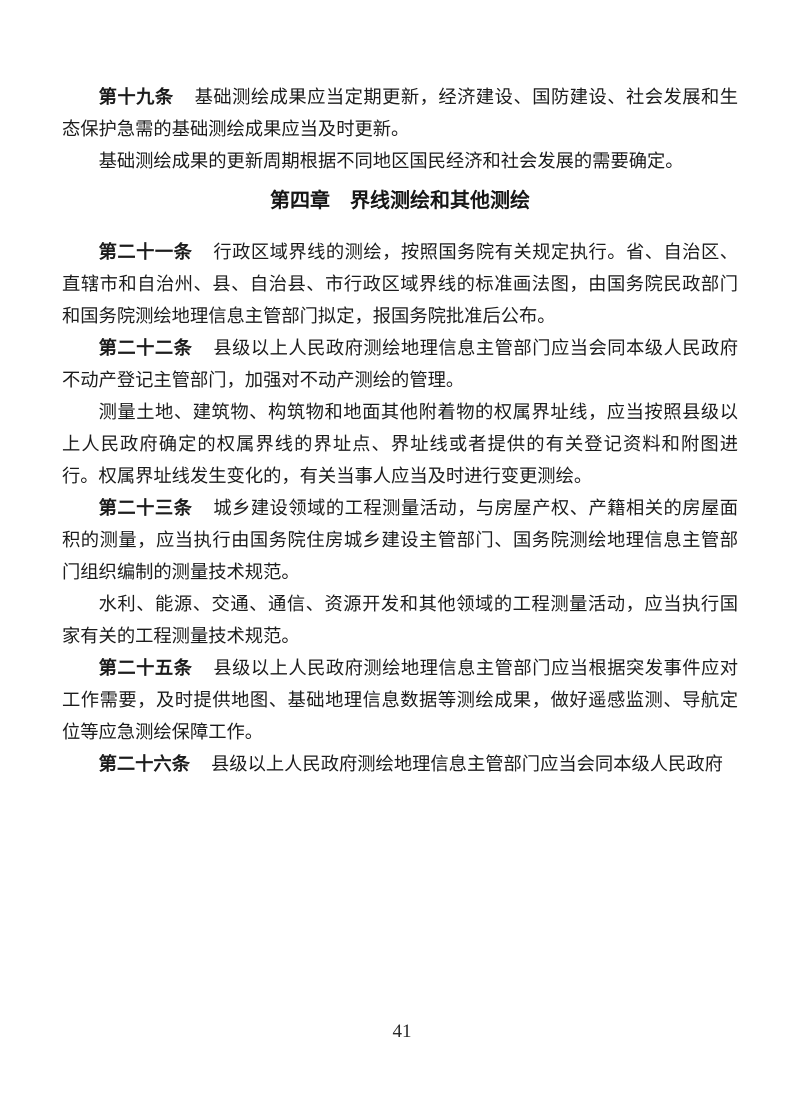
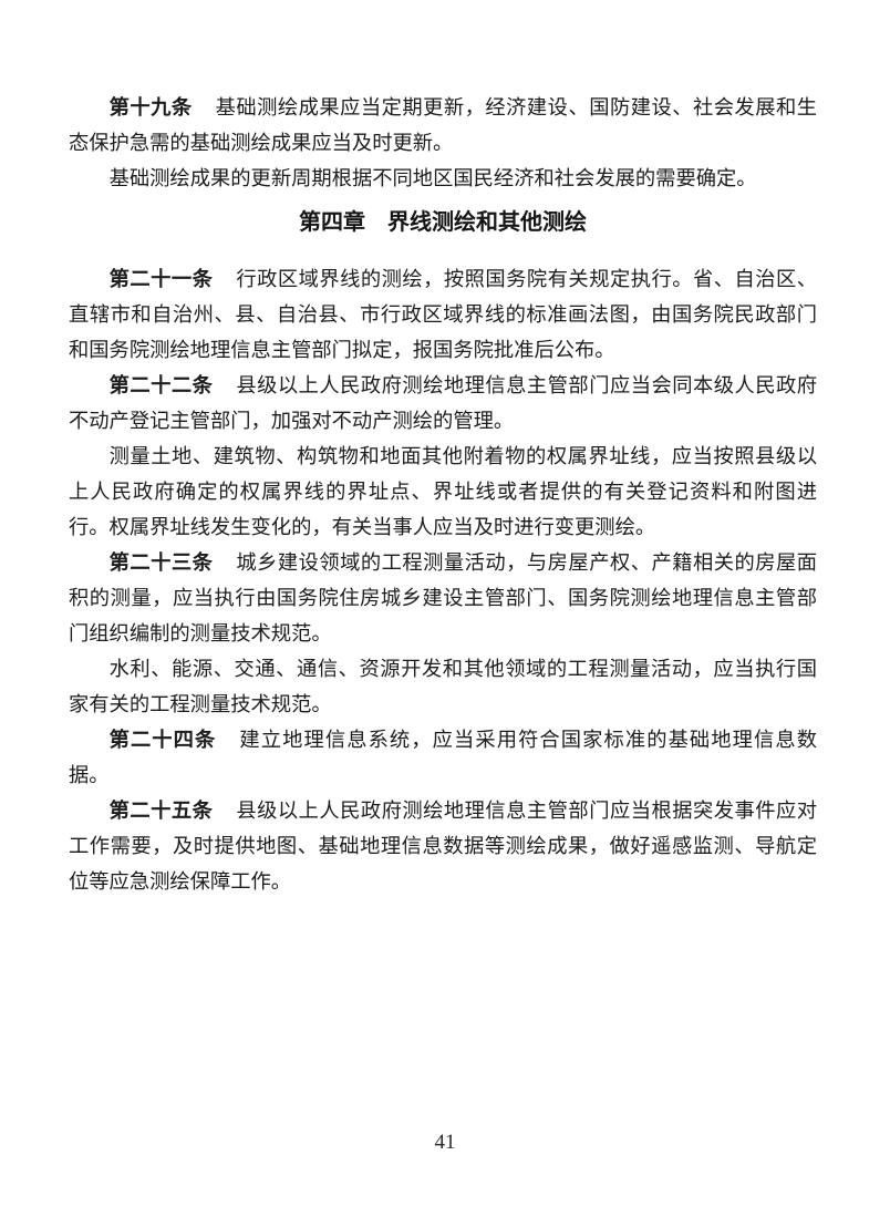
  第十九条 基础测绘成果应当定期更新，经济建设、国防建设、社会发展和生态保护急需的基础测绘成果应当及时更新。
  基础测绘成果的更新周期根据不同地区国民经济和社会发展的需要确定。
  第四章 界线测绘和其他测绘
  第二十一条 行政区域界线的测绘，按照国务院有关规定执行。省、自治区、直辖市和自治州、县、自治县、市行政区域界线的标准画法图，由国务院民政部门和国务院测绘地理信息主管部门拟定，报国务院批准后公布。
  第二十二条 县级以上人民政府测绘地理信息主管部门应当会同本级人民政府不动产登记主管部门，加强对不动产测绘的管理。
  测量土地、建筑物、构筑物和地面其他附着物的权属界址线，应当按照县级以上人民政府确定的权属界线的界址点、界址线或者提供的有关登记资料和附图进行。权属界址线发生变化的，有关当事人应当及时进行变更测绘。
  第二十三条 城乡建设领域的工程测量活动，与房屋产权、产籍相关的房屋面积的测量，应当执行由国务院住房城乡建设主管部门、国务院测绘地理信息主管部门组织编制的测量技术规范。
  水利、能源、交通、通信、资源开发和其他领域的工程测量活动，应当执行国家有关的工程测量技术规范。
+ 第二十四条 建立地理信息系统，应当采用符合国家标准的基础地理信息数据。
  第二十五条 县级以上人民政府测绘地理信息主管部门应当根据突发事件应对工作需要，及时提供地图、基础地理信息数据等测绘成果，做好遥感监测、导航定位等应急测绘保障工作。
- 第二十六条 县级以上人民政府测绘地理信息主管部门应当会同本级人民政府
  41
